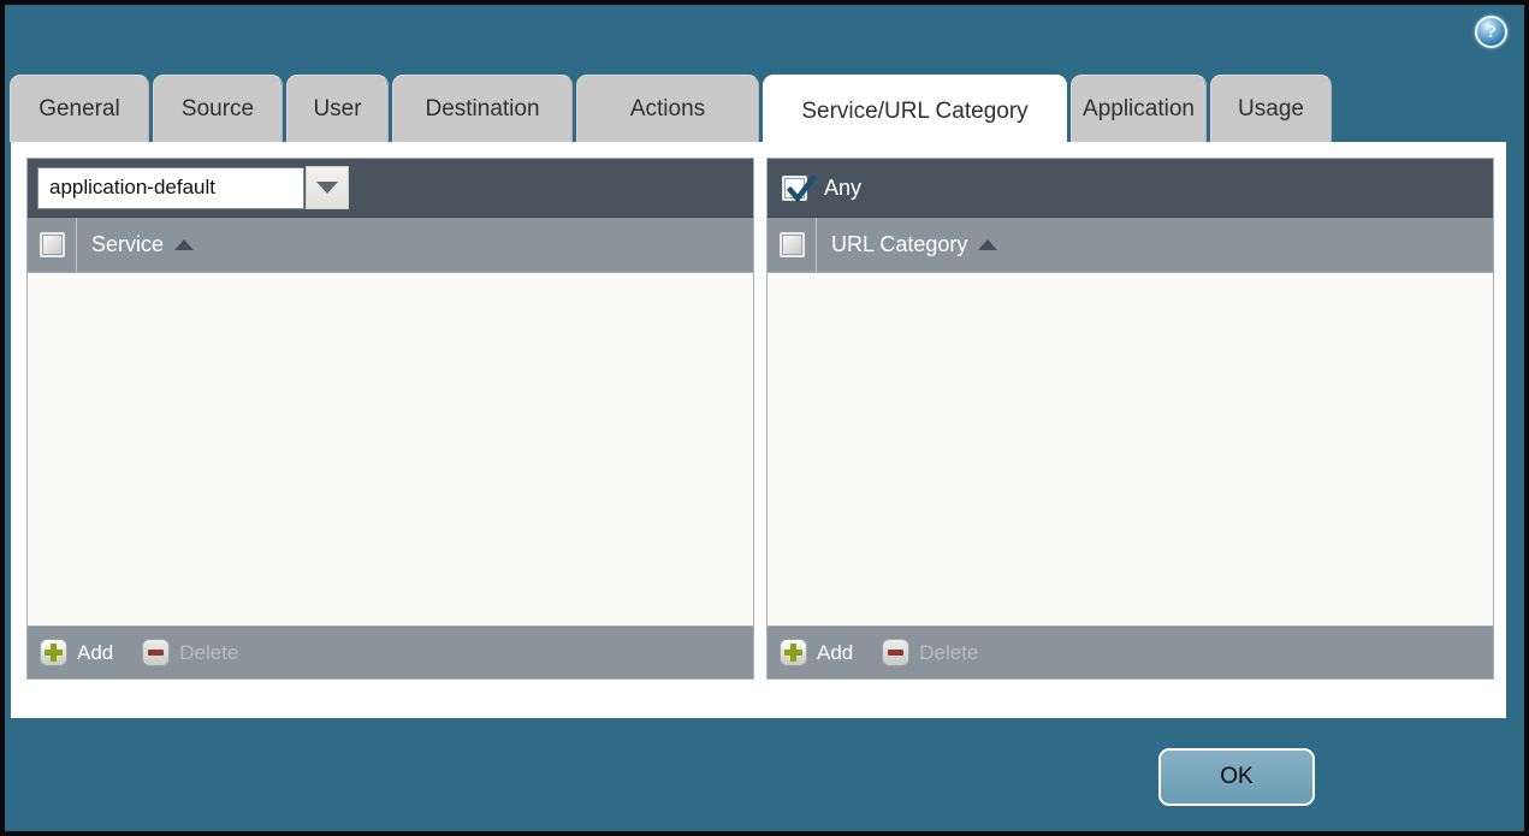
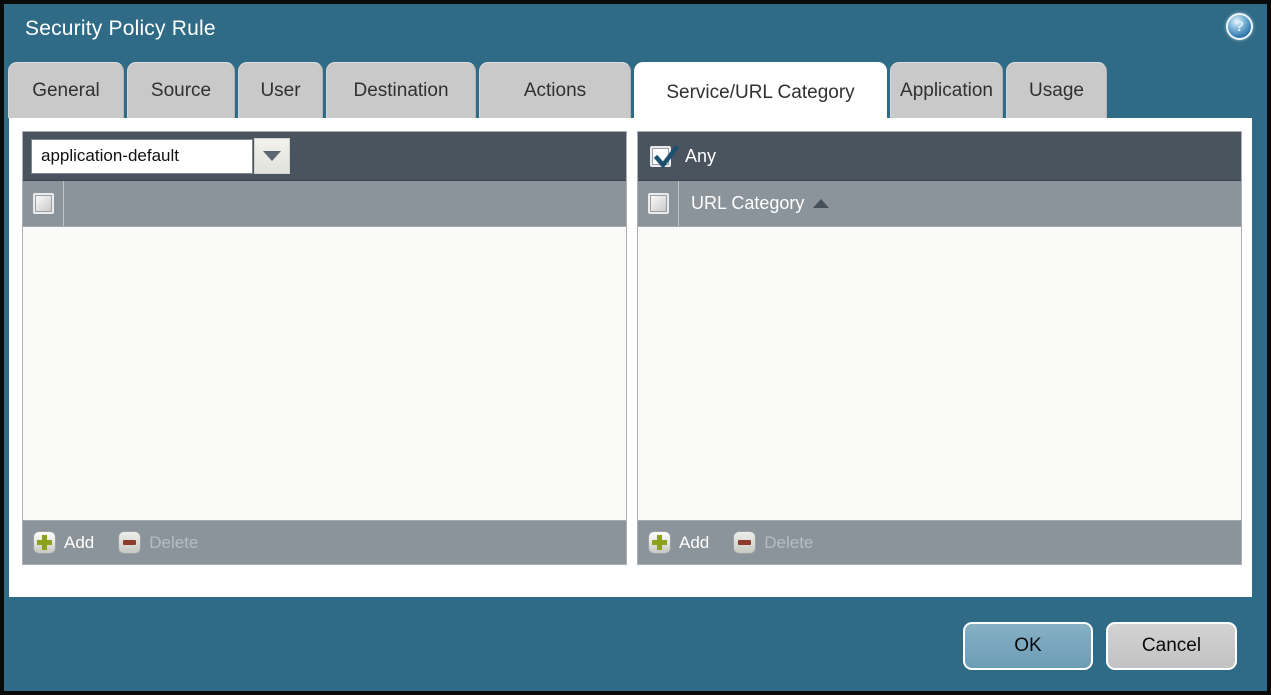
+ Security Policy Rule
  ?
  General
  Source
  User
  Destination
  Actions
  Service/URL Category
  Application
  Usage
  application-default
- Service
  Add
  Delete
  Any
  URL Category
  Add
  Delete
  OK
+ Cancel
